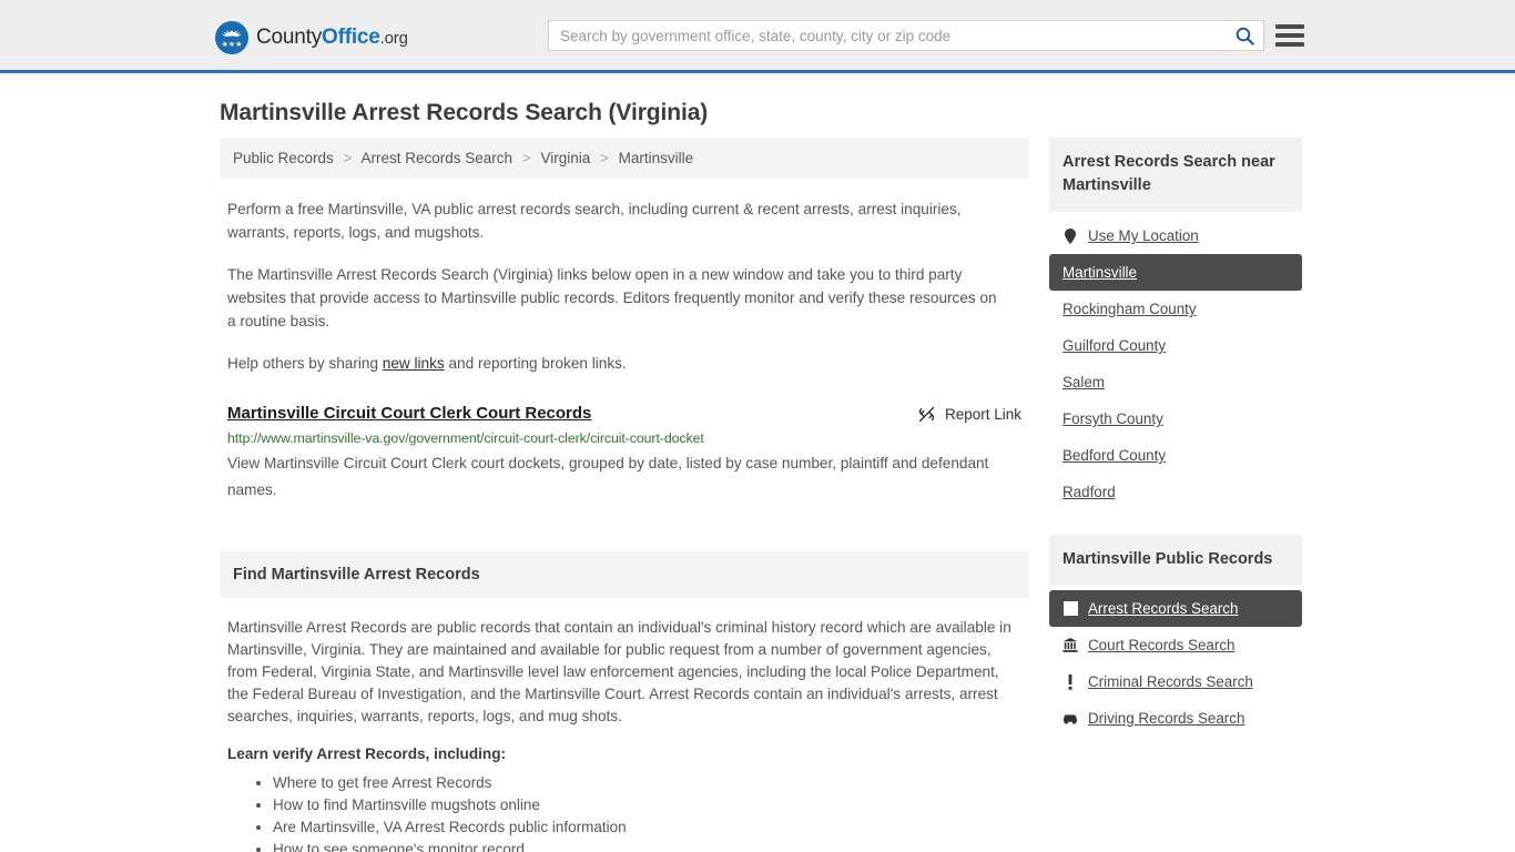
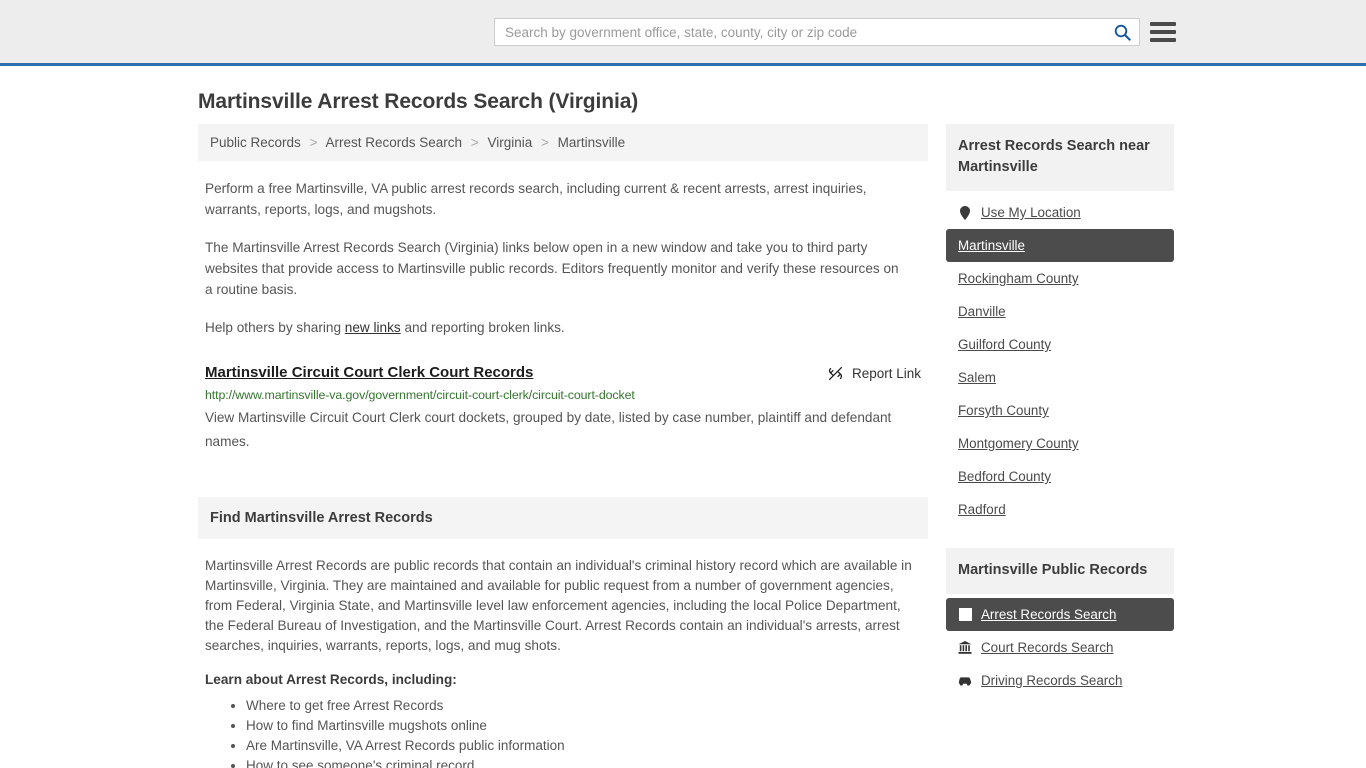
- CountyOffice.org
  Search by government office, state, county, city or zip code
  Martinsville Arrest Records Search (Virginia)
  Public Records > Arrest Records Search > Virginia > Martinsville
  Perform a free Martinsville, VA public arrest records search, including current & recent arrests, arrest inquiries, warrants, reports, logs, and mugshots.
  The Martinsville Arrest Records Search (Virginia) links below open in a new window and take you to third party websites that provide access to Martinsville public records. Editors frequently monitor and verify these resources on a routine basis.
  Help others by sharing new links and reporting broken links.
  Martinsville Circuit Court Clerk Court Records
  Report Link
  http://www.martinsville-va.gov/government/circuit-court-clerk/circuit-court-docket
  View Martinsville Circuit Court Clerk court dockets, grouped by date, listed by case number, plaintiff and defendant names.
  Find Martinsville Arrest Records
  Martinsville Arrest Records are public records that contain an individual's criminal history record which are available in Martinsville, Virginia. They are maintained and available for public request from a number of government agencies, from Federal, Virginia State, and Martinsville level law enforcement agencies, including the local Police Department, the Federal Bureau of Investigation, and the Martinsville Court. Arrest Records contain an individual's arrests, arrest searches, inquiries, warrants, reports, logs, and mug shots.
- Learn verify Arrest Records, including:
+ Learn about Arrest Records, including:
  Where to get free Arrest Records
  How to find Martinsville mugshots online
  Are Martinsville, VA Arrest Records public information
- How to see someone's monitor record
+ How to see someone's criminal record
  Arrest Records Search near Martinsville
  Use My Location
  Martinsville
  Rockingham County
+ Danville
  Guilford County
  Salem
  Forsyth County
+ Montgomery County
  Bedford County
  Radford
  Martinsville Public Records
  Arrest Records Search
  Court Records Search
- Criminal Records Search
  Driving Records Search
